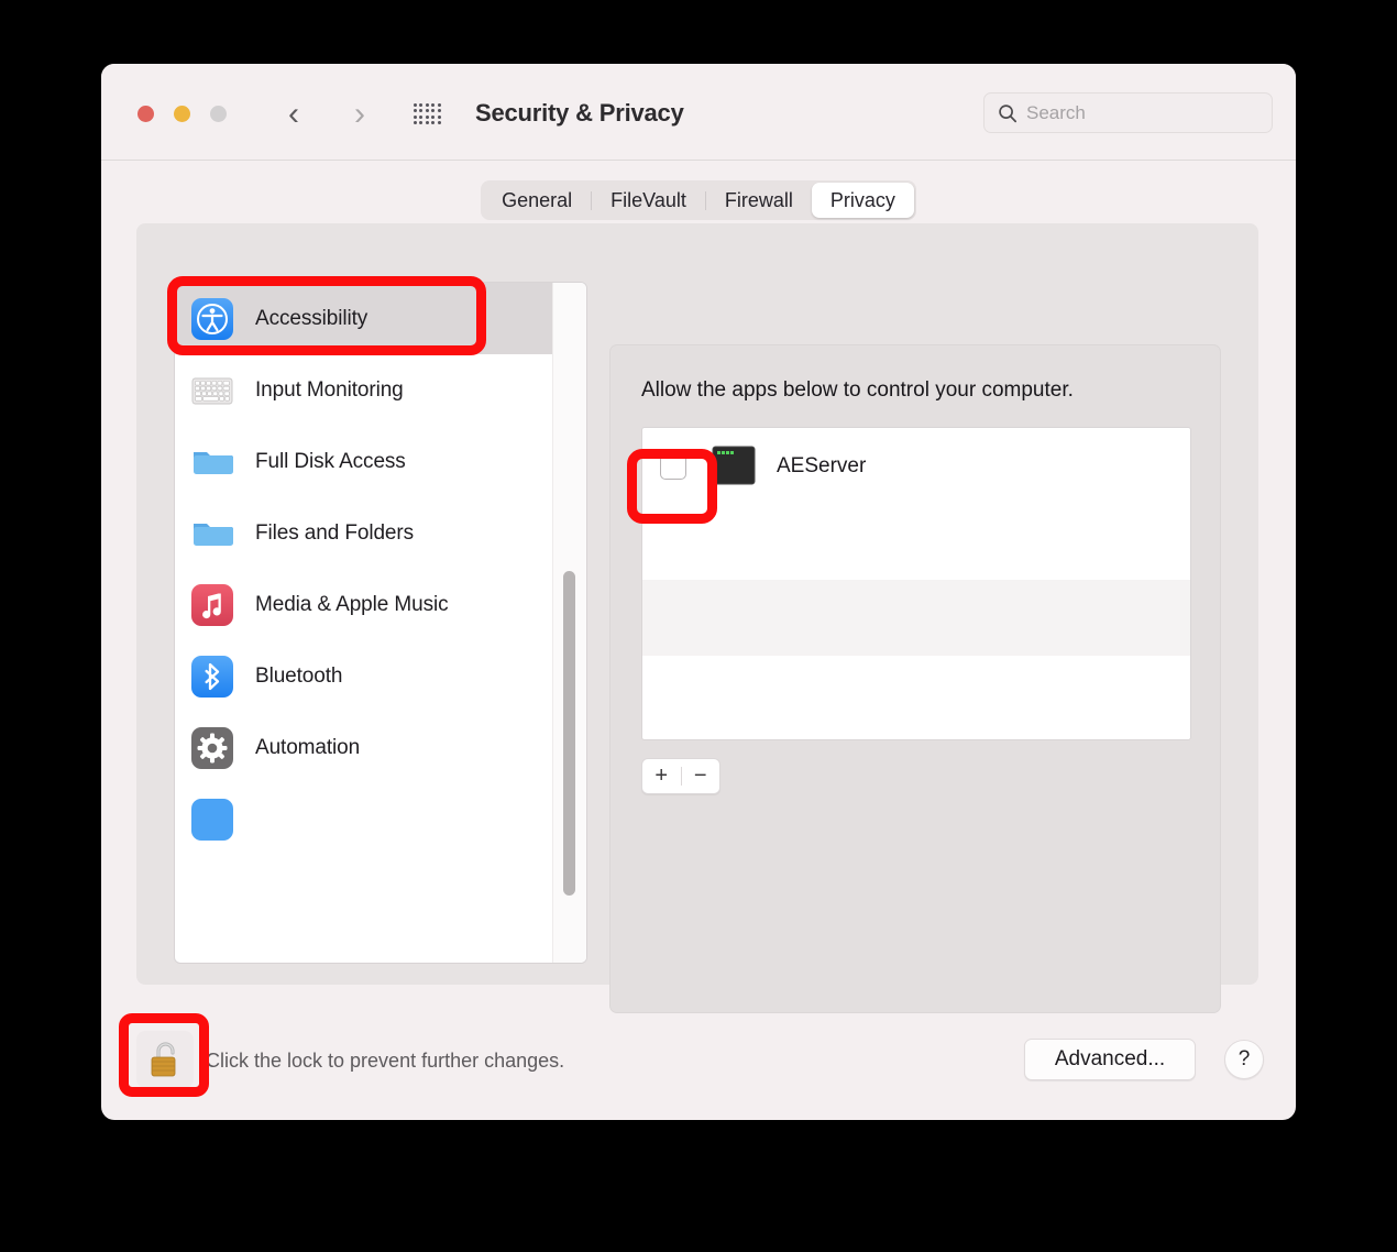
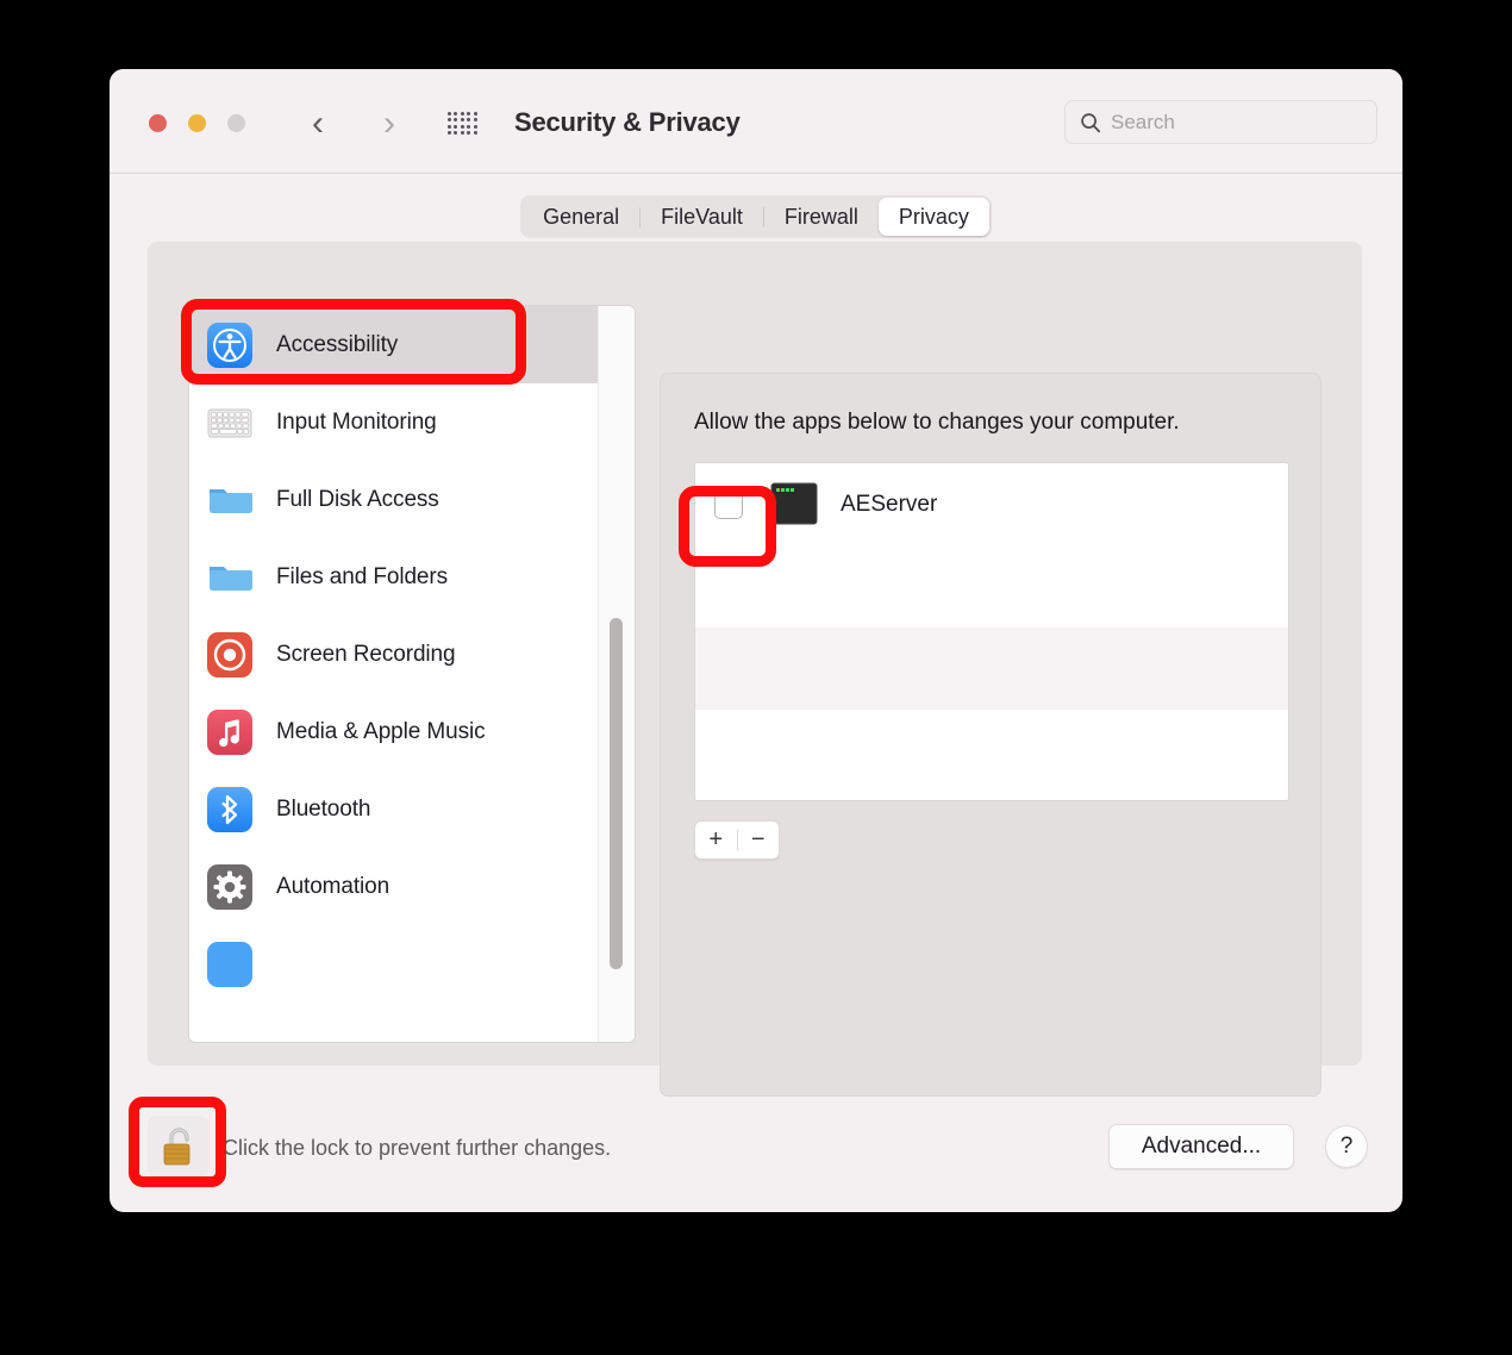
  ‹
  ›
  Security & Privacy
  Search
  General
  FileVault
  Firewall
  Privacy
  Accessibility
  Input Monitoring
  Full Disk Access
  Files and Folders
+ Screen Recording
  Media & Apple Music
  Bluetooth
  Automation
- Allow the apps below to control your computer.
+ Allow the apps below to changes your computer.
  AEServer
  +
  −
  Click the lock to prevent further changes.
  Advanced...
  ?
